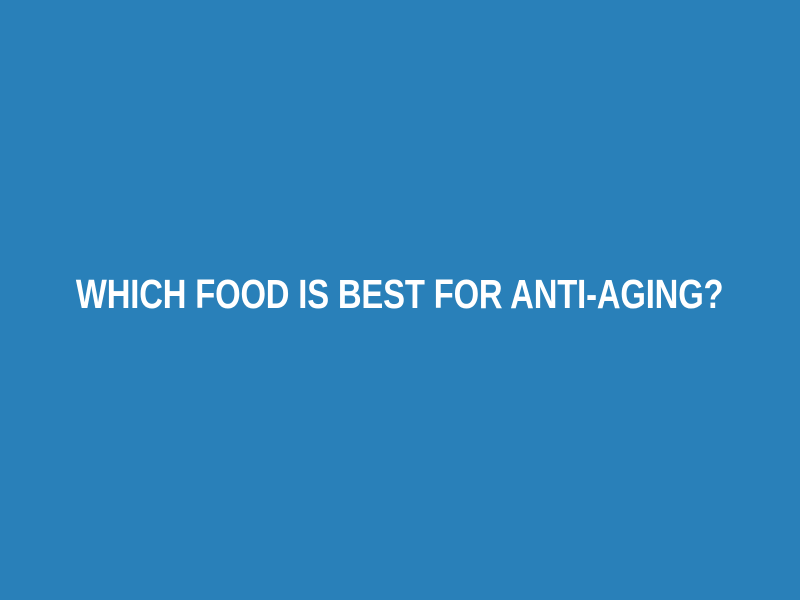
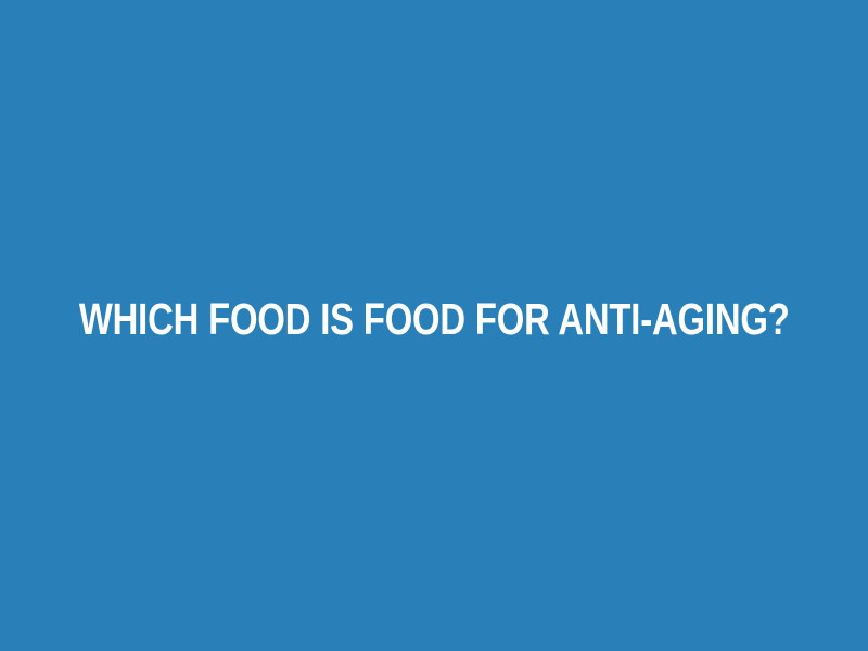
- WHICH FOOD IS BEST FOR ANTI-AGING?
+ WHICH FOOD IS FOOD FOR ANTI-AGING?
